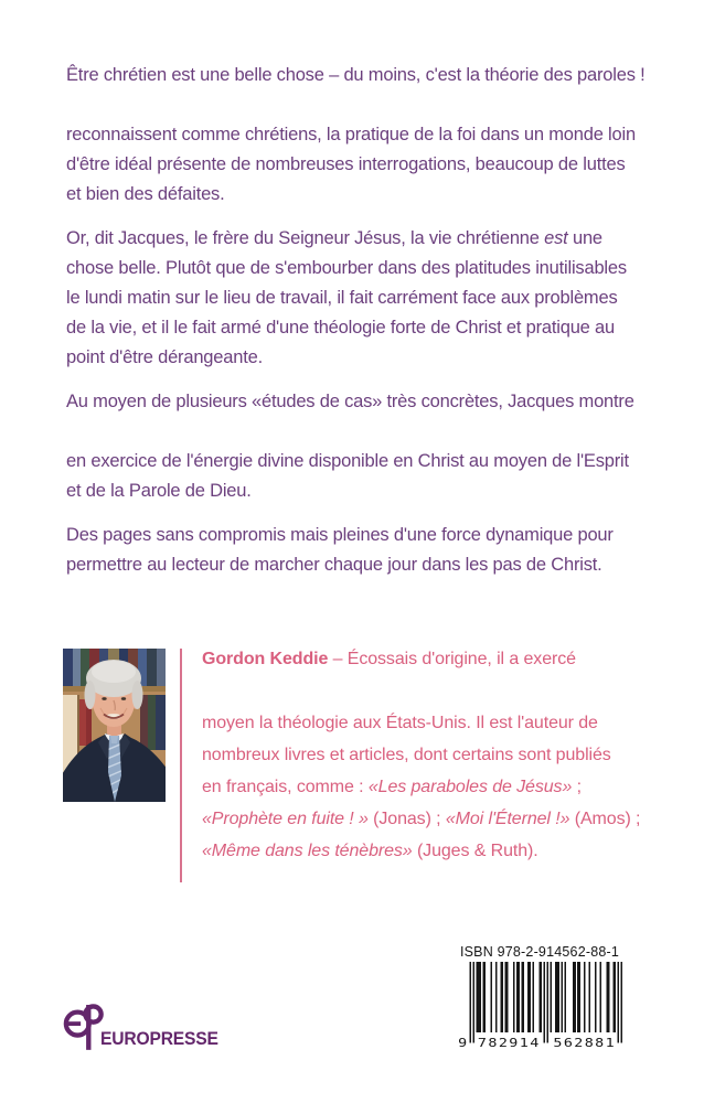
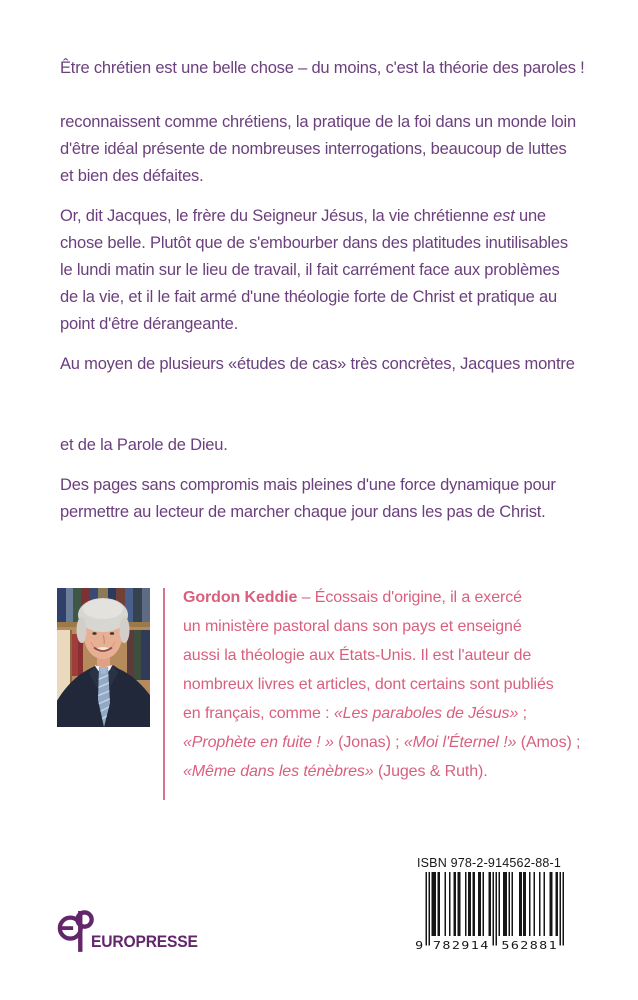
  Être chrétien est une belle chose – du moins, c'est la théorie des paroles !
  reconnaissent comme chrétiens, la pratique de la foi dans un monde loin
  d'être idéal présente de nombreuses interrogations, beaucoup de luttes
  et bien des défaites.
  Or, dit Jacques, le frère du Seigneur Jésus, la vie chrétienne est une
  chose belle. Plutôt que de s'embourber dans des platitudes inutilisables
  le lundi matin sur le lieu de travail, il fait carrément face aux problèmes
  de la vie, et il le fait armé d'une théologie forte de Christ et pratique au
  point d'être dérangeante.
  Au moyen de plusieurs «études de cas» très concrètes, Jacques montre
- en exercice de l'énergie divine disponible en Christ au moyen de l'Esprit
  et de la Parole de Dieu.
  Des pages sans compromis mais pleines d'une force dynamique pour
  permettre au lecteur de marcher chaque jour dans les pas de Christ.
  Gordon Keddie – Écossais d'origine, il a exercé
+ un ministère pastoral dans son pays et enseigné
- moyen la théologie aux États-Unis. Il est l'auteur de
+ aussi la théologie aux États-Unis. Il est l'auteur de
  nombreux livres et articles, dont certains sont publiés
  en français, comme : «Les paraboles de Jésus» ;
  «Prophète en fuite ! » (Jonas) ; «Moi l'Éternel !» (Amos) ;
  «Même dans les ténèbres» (Juges & Ruth).
  EUROPRESSE
  ISBN 978-2-914562-88-1
  9
  782914
  562881
